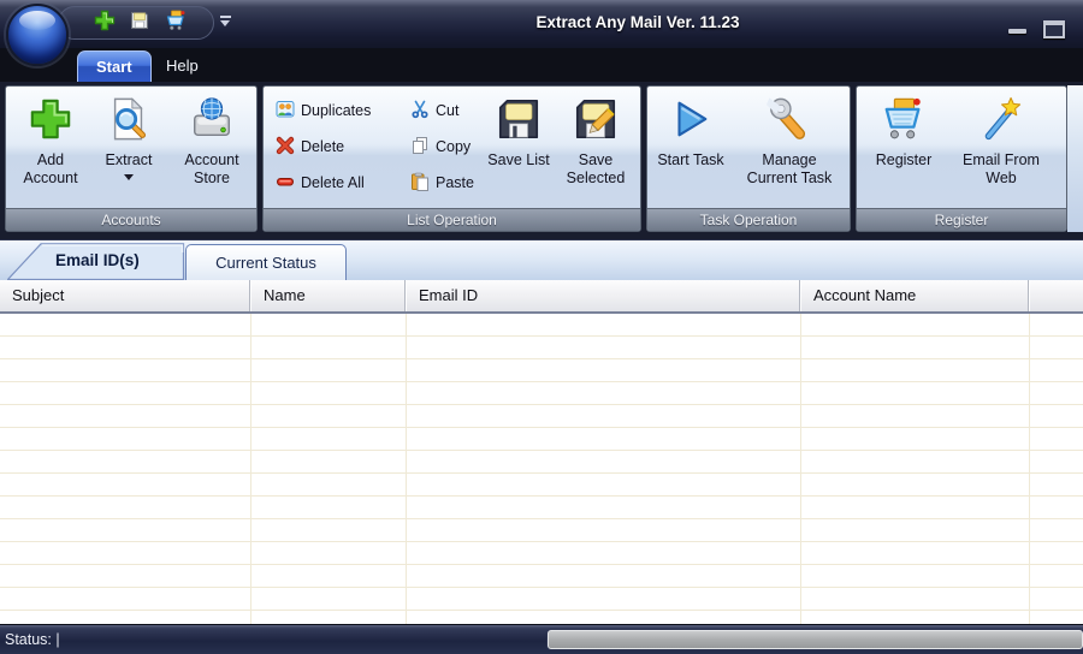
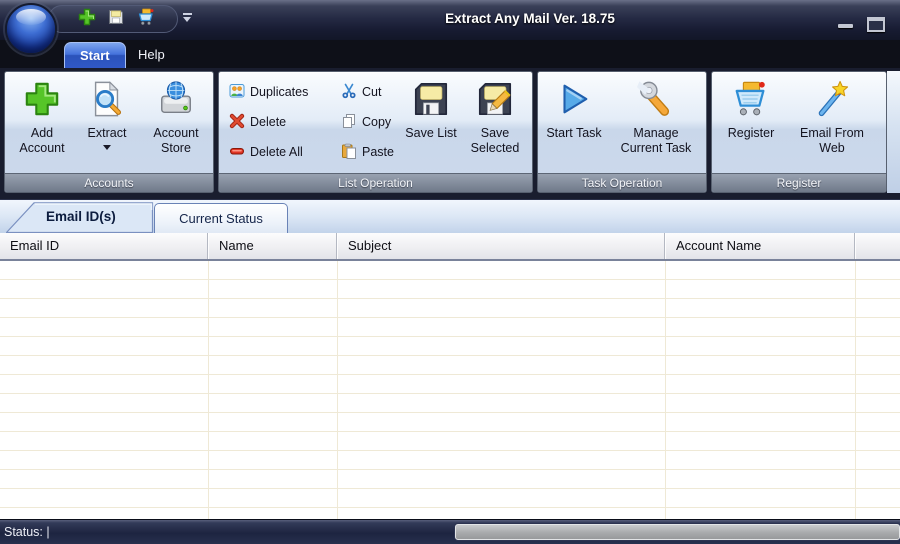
- Extract Any Mail Ver. 11.23
+ Extract Any Mail Ver. 18.75
  Start
  Help
  Add Account
  Extract
  Account Store
  Accounts
  Duplicates
  Delete
  Delete All
  Cut
  Copy
  Paste
  Save List
  Save Selected
  List Operation
  Start Task
  Manage Current Task
  Task Operation
  Register
  Email From Web
  Register
  Email ID(s)
  Current Status
- Subject
+ Email ID
  Name
- Email ID
+ Subject
  Account Name
  Status: |
